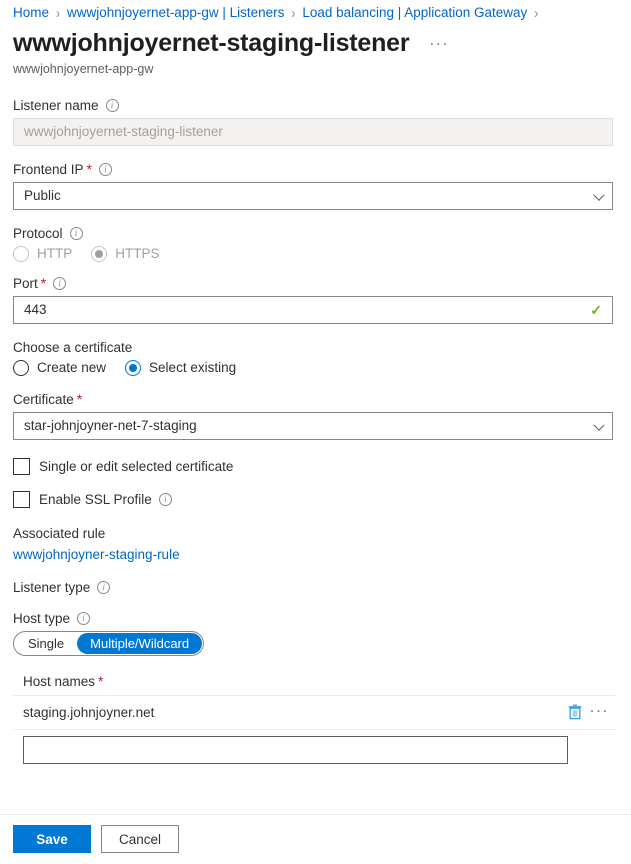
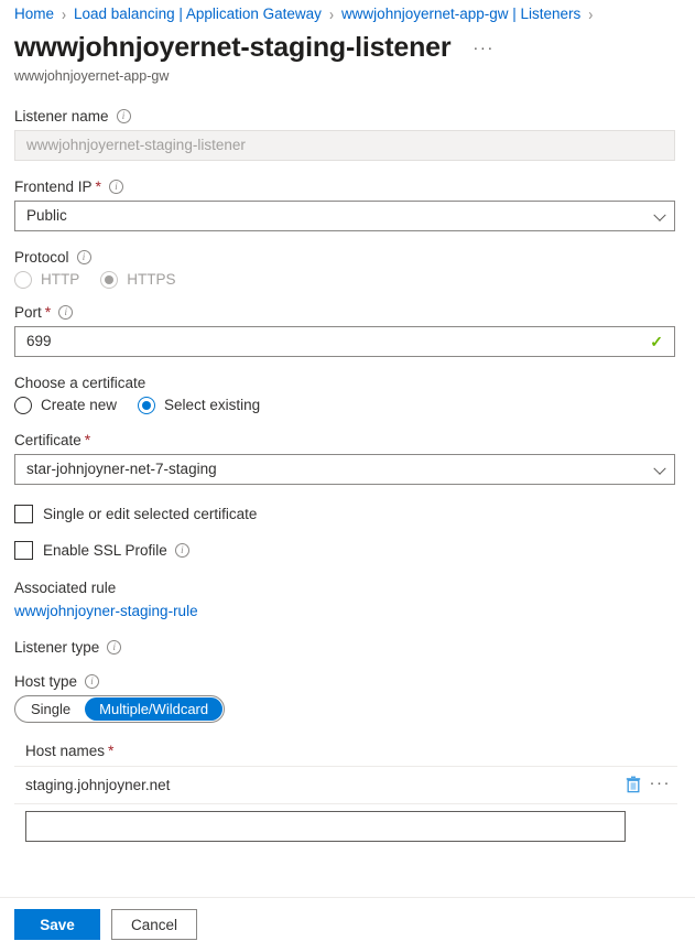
  Home
  ›
- wwwjohnjoyernet-app-gw | Listeners
+ Load balancing | Application Gateway
  ›
- Load balancing | Application Gateway
+ wwwjohnjoyernet-app-gw | Listeners
  ›
  wwwjohnjoyernet-staging-listener
  ···
  wwwjohnjoyernet-app-gw
  Listener name
  i
  wwwjohnjoyernet-staging-listener
  Frontend IP
  *
  i
  Public
  Protocol
  i
  HTTP
  HTTPS
  Port
  *
  i
- 443
+ 699
  ✓
  Choose a certificate
  Create new
  Select existing
  Certificate
  *
  star-johnjoyner-net-7-staging
  Single or edit selected certificate
  Enable SSL Profile
  i
  Associated rule
  wwwjohnjoyner-staging-rule
  Listener type
  i
  Host type
  i
  Single
  Multiple/Wildcard
  Host names
  *
  staging.johnjoyner.net
  ···
  Save
  Cancel
